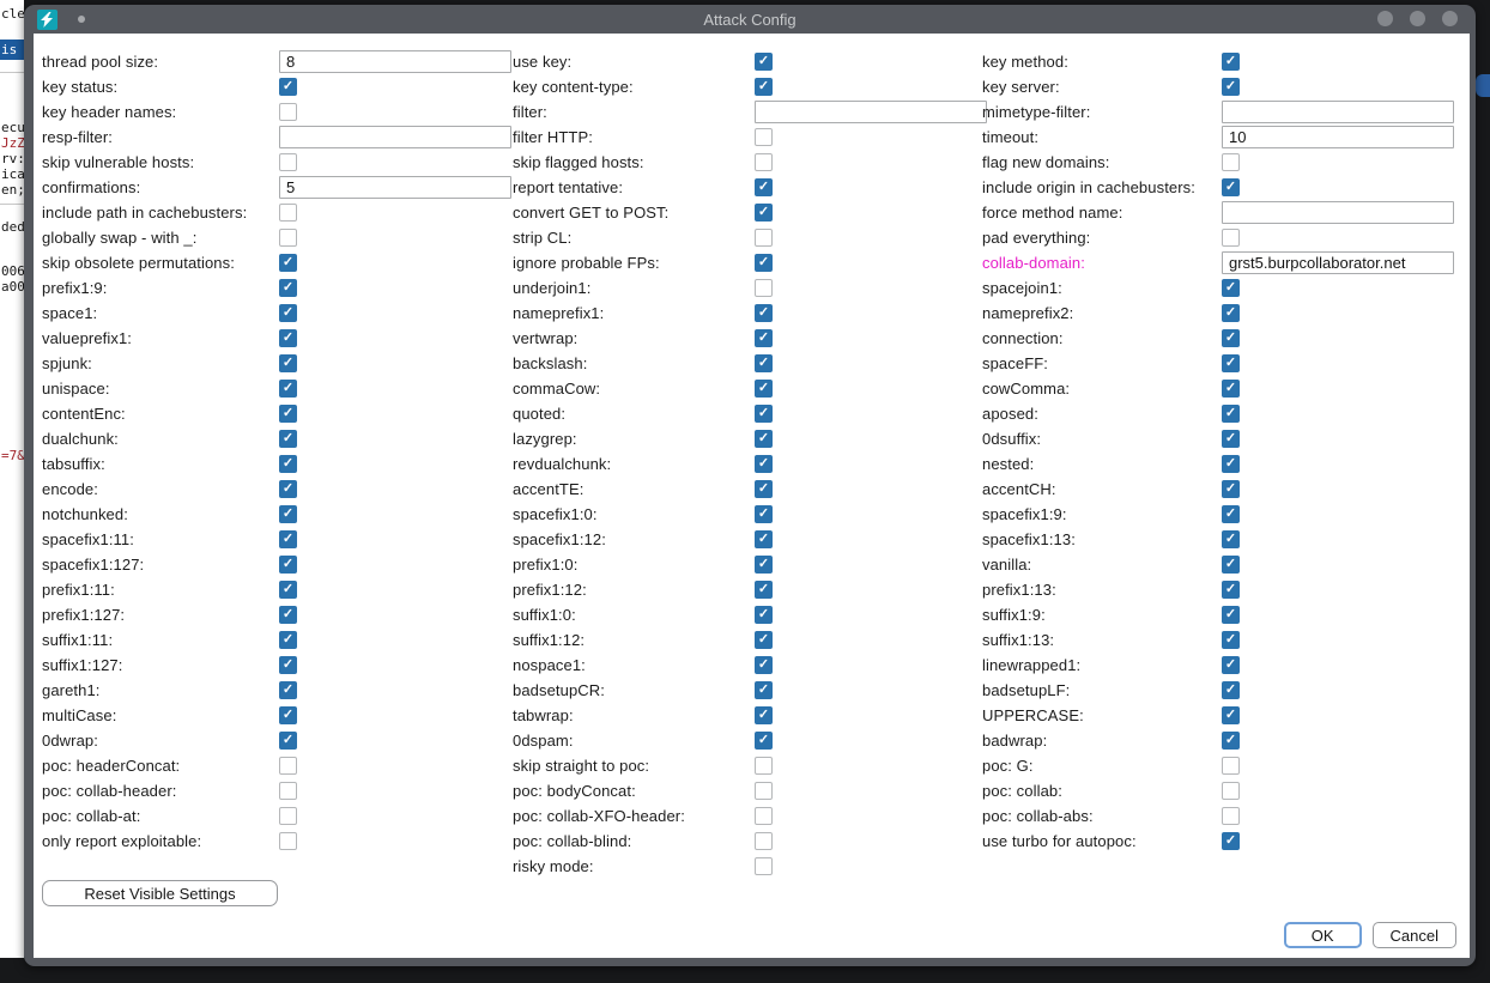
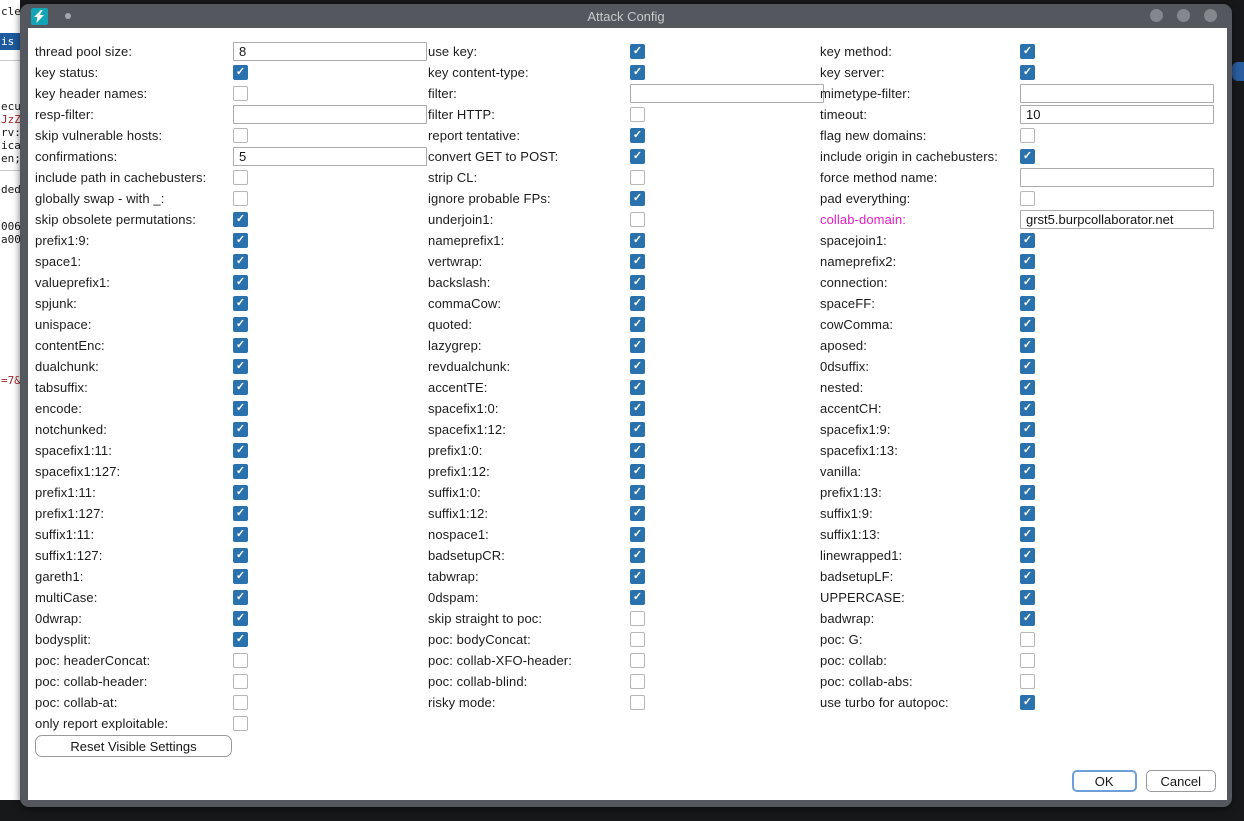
  cle
  ecu
  JzZ
  rv:
  ica
  en;
  ded
  006
  a00
  =7&
  Attack Config
  thread pool size:
  8
  key status:
  key header names:
  resp-filter:
  skip vulnerable hosts:
  confirmations:
  5
  include path in cachebusters:
  globally swap - with _:
  skip obsolete permutations:
  prefix1:9:
  space1:
  valueprefix1:
  spjunk:
  unispace:
  contentEnc:
  dualchunk:
  tabsuffix:
  encode:
  notchunked:
  spacefix1:11:
  spacefix1:127:
  prefix1:11:
  prefix1:127:
  suffix1:11:
  suffix1:127:
  gareth1:
  multiCase:
  0dwrap:
+ bodysplit:
  poc: headerConcat:
  poc: collab-header:
  poc: collab-at:
  only report exploitable:
  use key:
  key content-type:
  filter:
  filter HTTP:
- skip flagged hosts:
  report tentative:
  convert GET to POST:
  strip CL:
  ignore probable FPs:
  underjoin1:
  nameprefix1:
  vertwrap:
  backslash:
  commaCow:
  quoted:
  lazygrep:
  revdualchunk:
  accentTE:
  spacefix1:0:
  spacefix1:12:
  prefix1:0:
  prefix1:12:
  suffix1:0:
  suffix1:12:
  nospace1:
  badsetupCR:
  tabwrap:
  0dspam:
  skip straight to poc:
  poc: bodyConcat:
  poc: collab-XFO-header:
  poc: collab-blind:
  risky mode:
  key method:
  key server:
  mimetype-filter:
  timeout:
  10
  flag new domains:
  include origin in cachebusters:
  force method name:
  pad everything:
  collab-domain:
  grst5.burpcollaborator.net
  spacejoin1:
  nameprefix2:
  connection:
  spaceFF:
  cowComma:
  aposed:
  0dsuffix:
  nested:
  accentCH:
  spacefix1:9:
  spacefix1:13:
  vanilla:
  prefix1:13:
  suffix1:9:
  suffix1:13:
  linewrapped1:
  badsetupLF:
  UPPERCASE:
  badwrap:
  poc: G:
  poc: collab:
  poc: collab-abs:
  use turbo for autopoc:
  Reset Visible Settings
  OK
  Cancel
